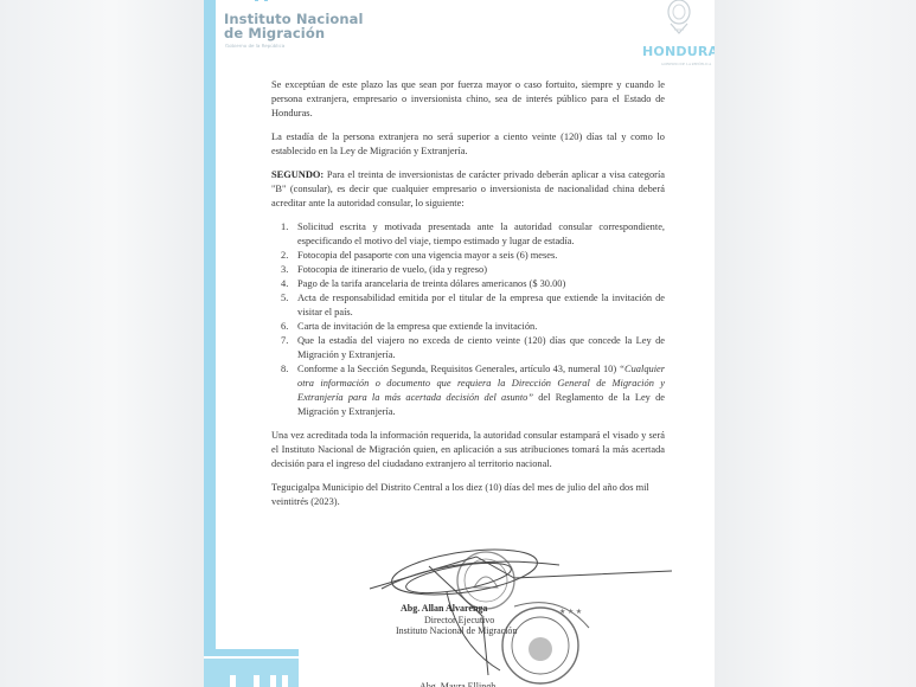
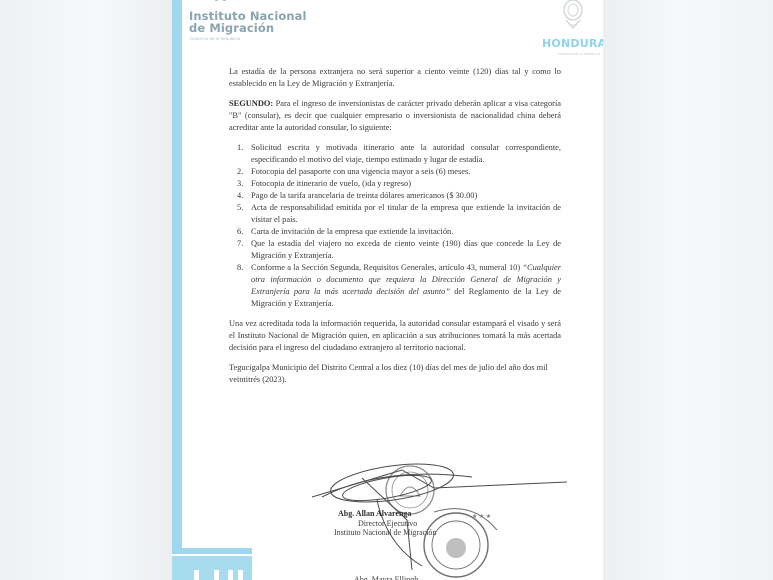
  Instituto Nacional
  de Migración
  HONDURA
- Se exceptúan de este plazo las que sean por fuerza mayor o caso fortuito, siempre y cuando le persona extranjera, empresario o inversionista chino, sea de interés público para el Estado de Honduras.
  La estadía de la persona extranjera no será superior a ciento veinte (120) días tal y como lo establecido en la Ley de Migración y Extranjería.
- SEGUNDO: Para el treinta de inversionistas de carácter privado deberán aplicar a visa categoría "B" (consular), es decir que cualquier empresario o inversionista de nacionalidad china deberá acreditar ante la autoridad consular, lo siguiente:
+ SEGUNDO: Para el ingreso de inversionistas de carácter privado deberán aplicar a visa categoría "B" (consular), es decir que cualquier empresario o inversionista de nacionalidad china deberá acreditar ante la autoridad consular, lo siguiente:
  1.
- Solicitud escrita y motivada presentada ante la autoridad consular correspondiente, especificando el motivo del viaje, tiempo estimado y lugar de estadía.
+ Solicitud escrita y motivada itinerario ante la autoridad consular correspondiente, especificando el motivo del viaje, tiempo estimado y lugar de estadía.
  2.
  Fotocopia del pasaporte con una vigencia mayor a seis (6) meses.
  3.
  Fotocopia de itinerario de vuelo, (ida y regreso)
  4.
  Pago de la tarifa arancelaria de treinta dólares americanos ($ 30.00)
  5.
  Acta de responsabilidad emitida por el titular de la empresa que extiende la invitación de visitar el país.
  6.
  Carta de invitación de la empresa que extiende la invitación.
  7.
- Que la estadía del viajero no exceda de ciento veinte (120) días que concede la Ley de Migración y Extranjería.
+ Que la estadía del viajero no exceda de ciento veinte (190) días que concede la Ley de Migración y Extranjería.
  8.
  Conforme a la Sección Segunda, Requisitos Generales, artículo 43, numeral 10) “Cualquier otra información o documento que requiera la Dirección General de Migración y Extranjería para la más acertada decisión del asunto” del Reglamento de la Ley de Migración y Extranjería.
  Una vez acreditada toda la información requerida, la autoridad consular estampará el visado y será el Instituto Nacional de Migración quien, en aplicación a sus atribuciones tomará la más acertada decisión para el ingreso del ciudadano extranjero al territorio nacional.
  Tegucigalpa Municipio del Distrito Central a los diez (10) días del mes de julio del año dos mil veintitrés (2023).
  Abg. Allan Alvarenga
  Director Ejecutivo
  Instituto Nacional de Migración
